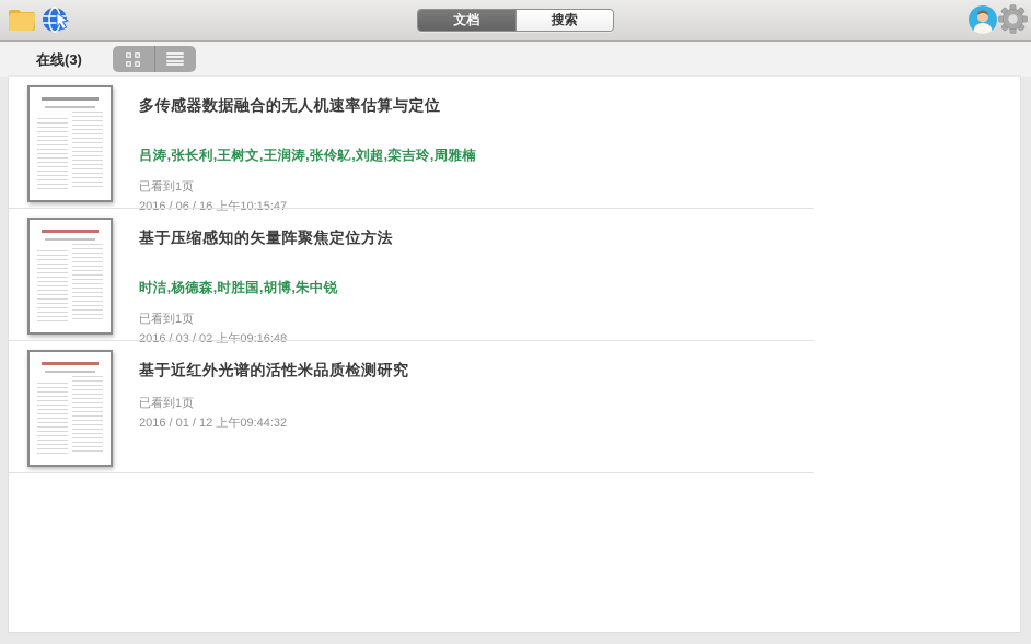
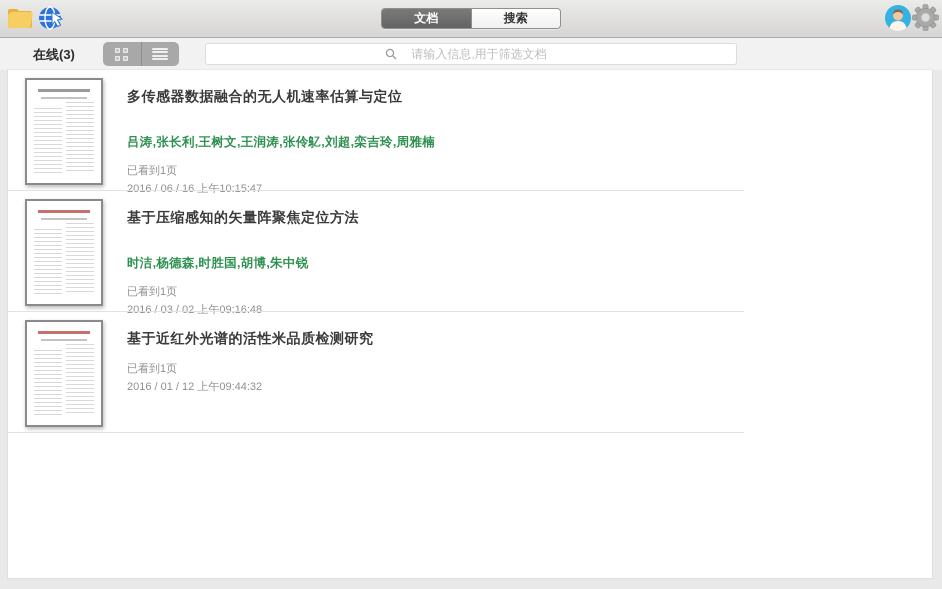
  文档
  搜索
  在线(3)
+ 请输入信息,用于筛选文档
  多传感器数据融合的无人机速率估算与定位
  吕涛,张长利,王树文,王润涛,张伶鳦,刘超,栾吉玲,周雅楠
  已看到1页
  2016 / 06 / 16 上午10:15:47
  基于压缩感知的矢量阵聚焦定位方法
  时洁,杨德森,时胜国,胡博,朱中锐
  已看到1页
  2016 / 03 / 02 上午09:16:48
  基于近红外光谱的活性米品质检测研究
  已看到1页
  2016 / 01 / 12 上午09:44:32
